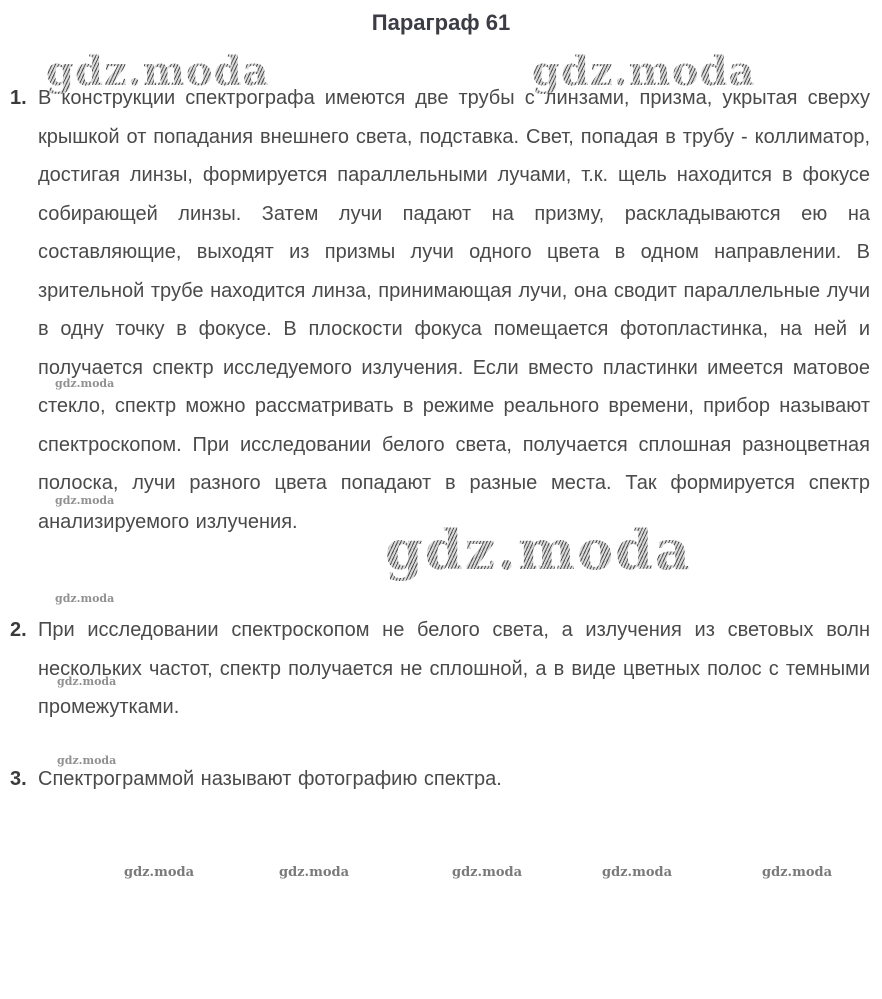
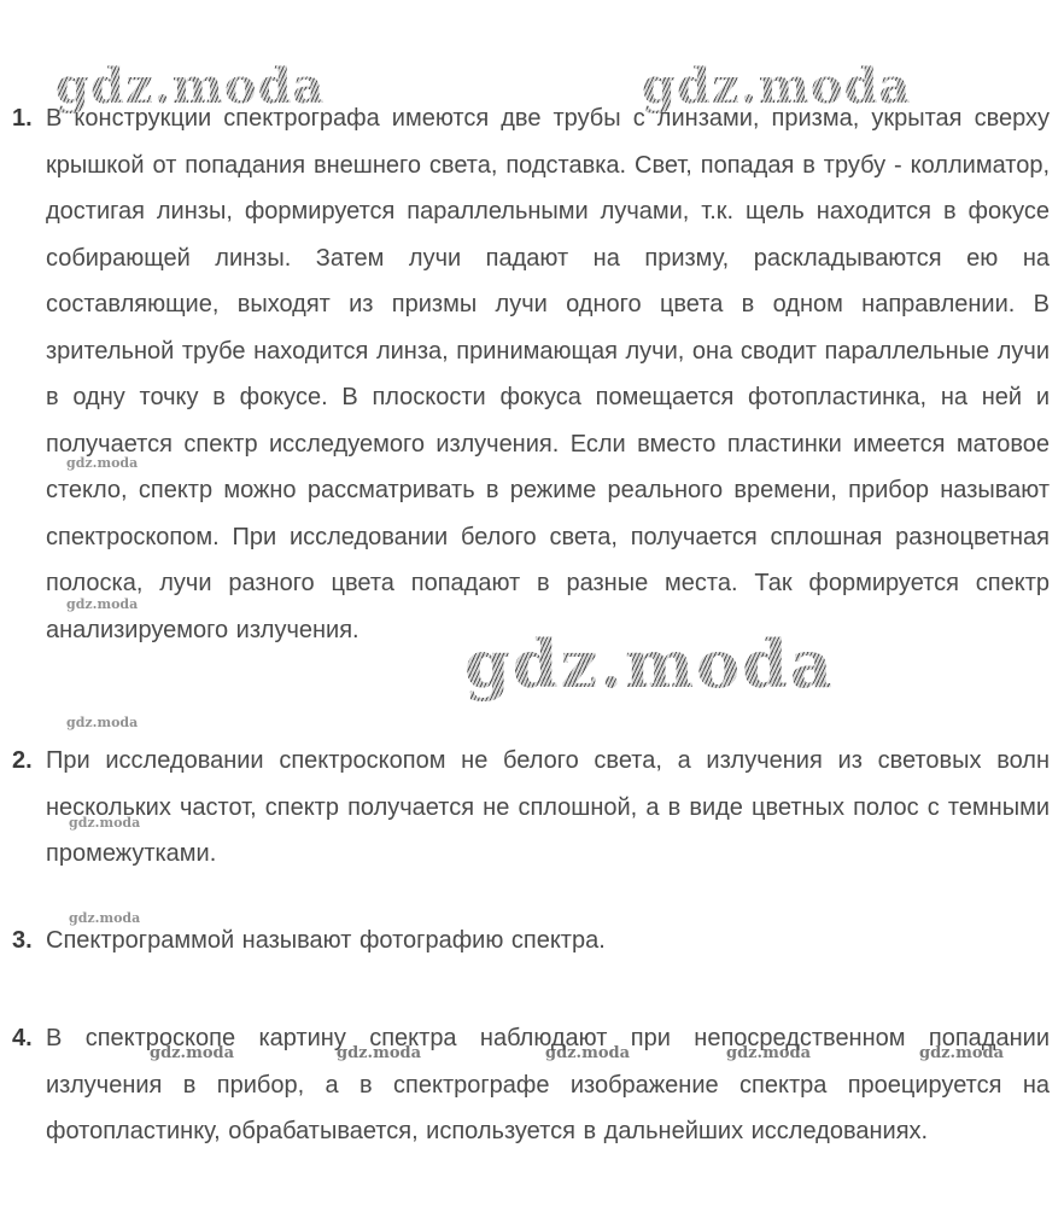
- Параграф 61
  gdz.moda
  gdz.moda
  gdz.moda
  gdz.moda
  gdz.moda
  gdz.moda
  gdz.moda
  gdz.moda
  gdz.moda
  gdz.moda
  gdz.moda
  gdz.moda
  gdz.moda
  1.
  В конструкции спектрографа имеются две трубы с линзами, призма, укрытая сверху крышкой от попадания внешнего света, подставка. Свет, попадая в трубу - коллиматор, достигая линзы, формируется параллельными лучами, т.к. щель находится в фокусе собирающей линзы. Затем лучи падают на призму, раскладываются ею на составляющие, выходят из призмы лучи одного цвета в одном направлении. В зрительной трубе находится линза, принимающая лучи, она сводит параллельные лучи в одну точку в фокусе. В плоскости фокуса помещается фотопластинка, на ней и получается спектр исследуемого излучения. Если вместо пластинки имеется матовое стекло, спектр можно рассматривать в режиме реального времени, прибор называют спектроскопом. При исследовании белого света, получается сплошная разноцветная полоска, лучи разного цвета попадают в разные места. Так формируется спектр анализируемого излучения.
  2.
  При исследовании спектроскопом не белого света, а излучения из световых волн нескольких частот, спектр получается не сплошной, а в виде цветных полос с темными промежутками.
  3.
  Спектрограммой называют фотографию спектра.
+ 4.
+ В спектроскопе картину спектра наблюдают при непосредственном попадании излучения в прибор, а в спектрографе изображение спектра проецируется на фотопластинку, обрабатывается, используется в дальнейших исследованиях.
